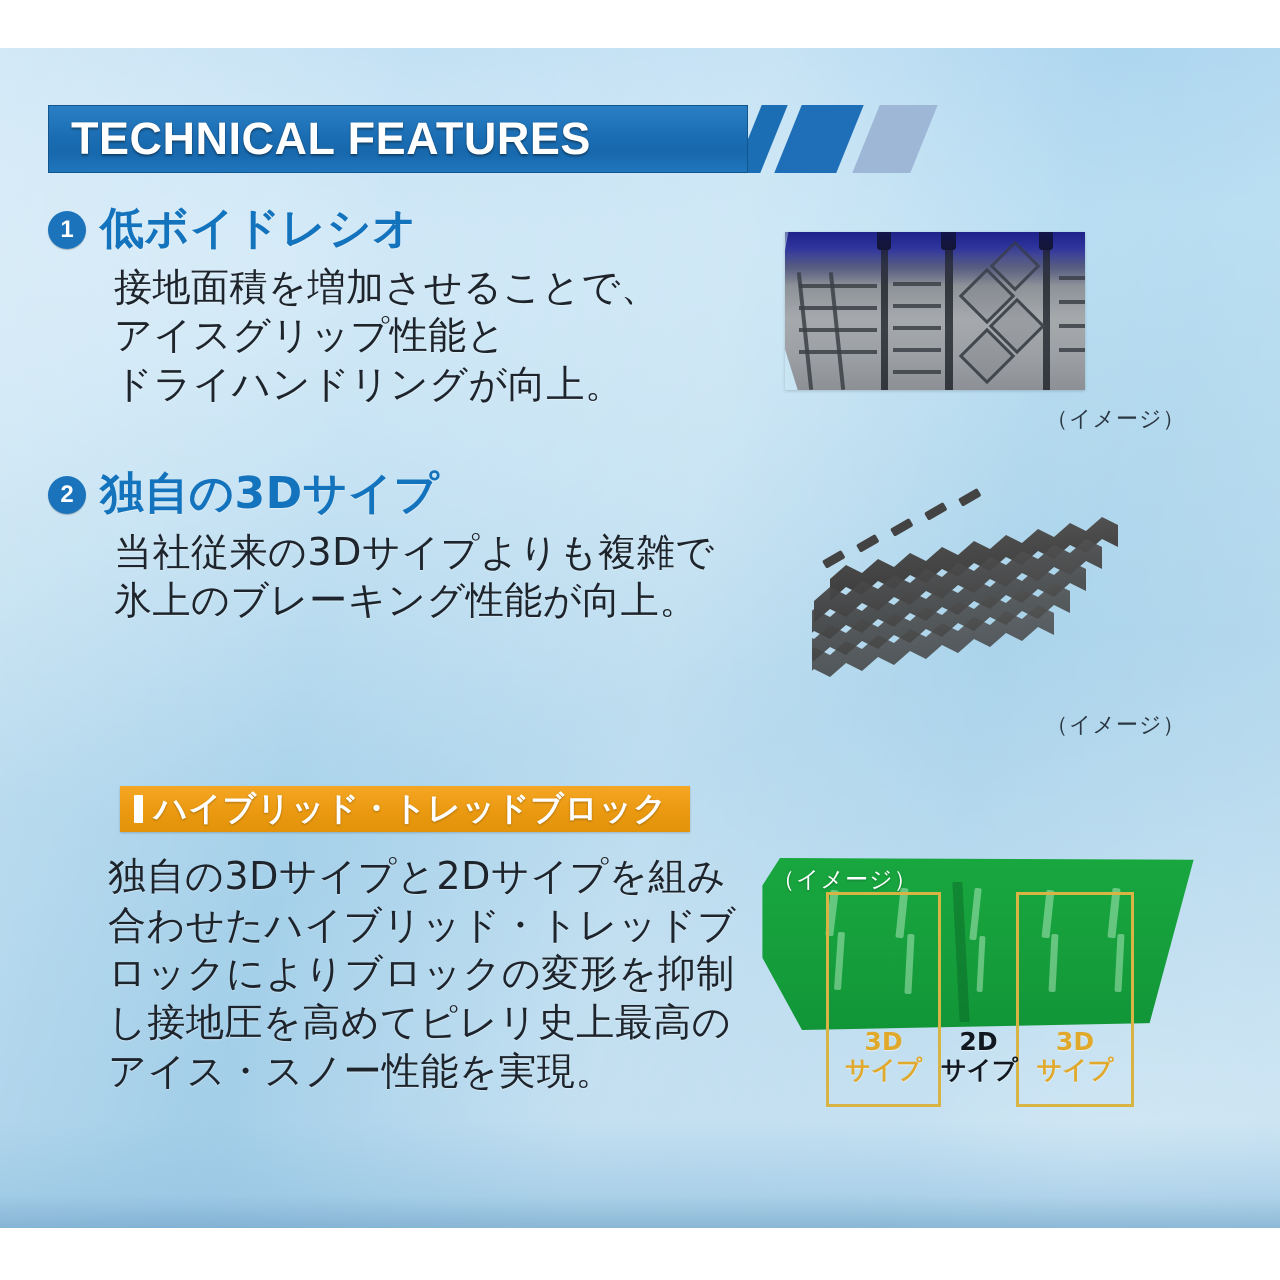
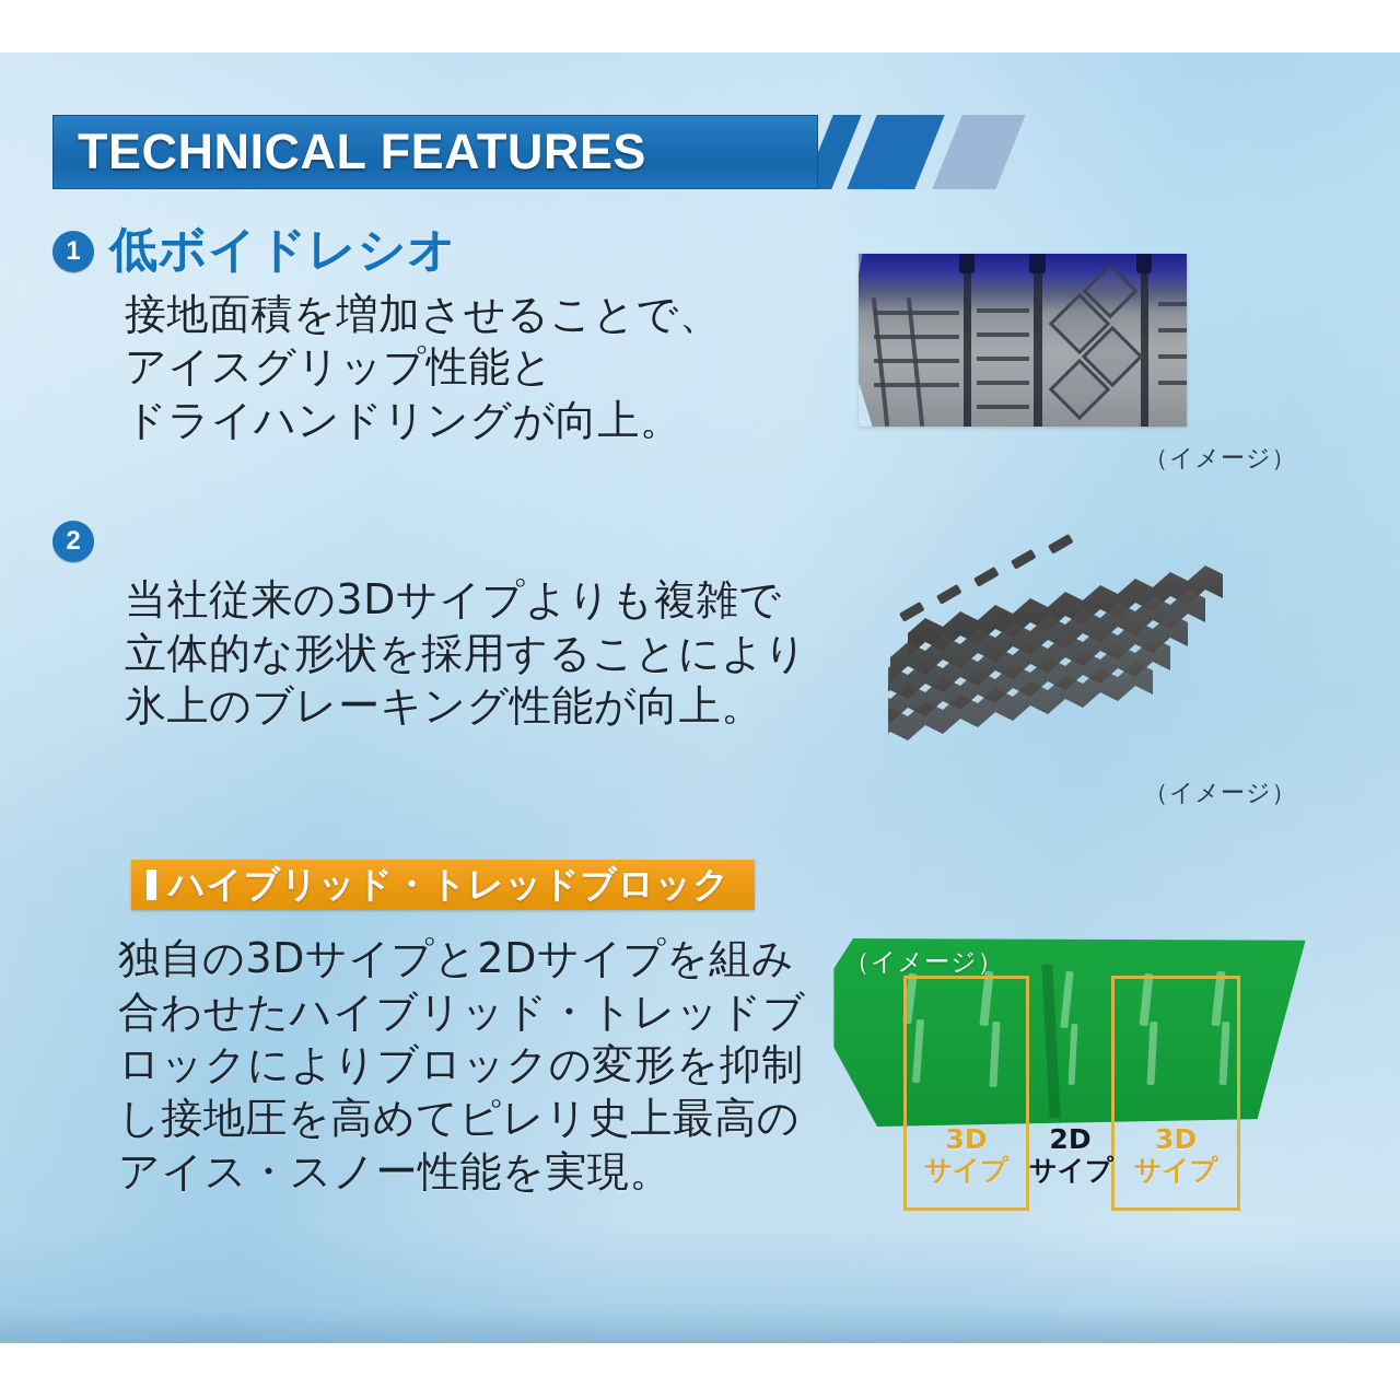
  TECHNICAL FEATURES
  1
  低ボイドレシオ
  接地面積を増加させることで、
  アイスグリップ性能と
  ドライハンドリングが向上。
  （イメージ）
  2
- 独自の3Dサイプ
  当社従来の3Dサイプよりも複雑で
+ 立体的な形状を採用することにより
  氷上のブレーキング性能が向上。
  （イメージ）
  ハイブリッド・トレッドブロック
  独自の3Dサイプと2Dサイプを組み
  合わせたハイブリッド・トレッドブ
  ロックによりブロックの変形を抑制
  し接地圧を高めてピレリ史上最高の
  アイス・スノー性能を実現。
  （イメージ）
  3D
  サイプ
  2D
  サイプ
  3D
  サイプ
